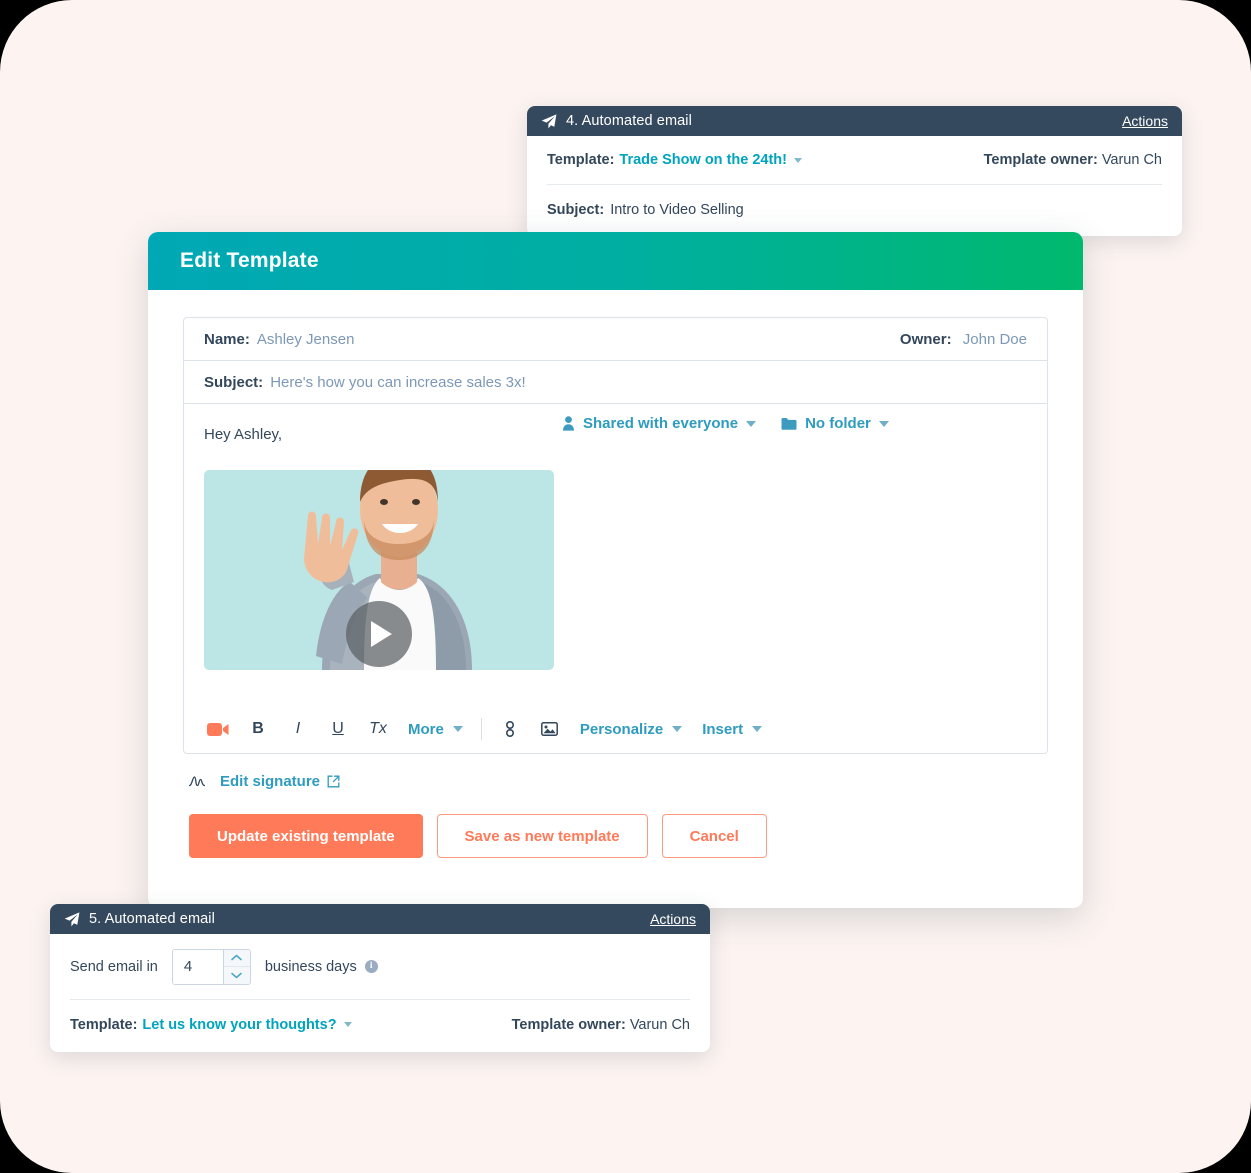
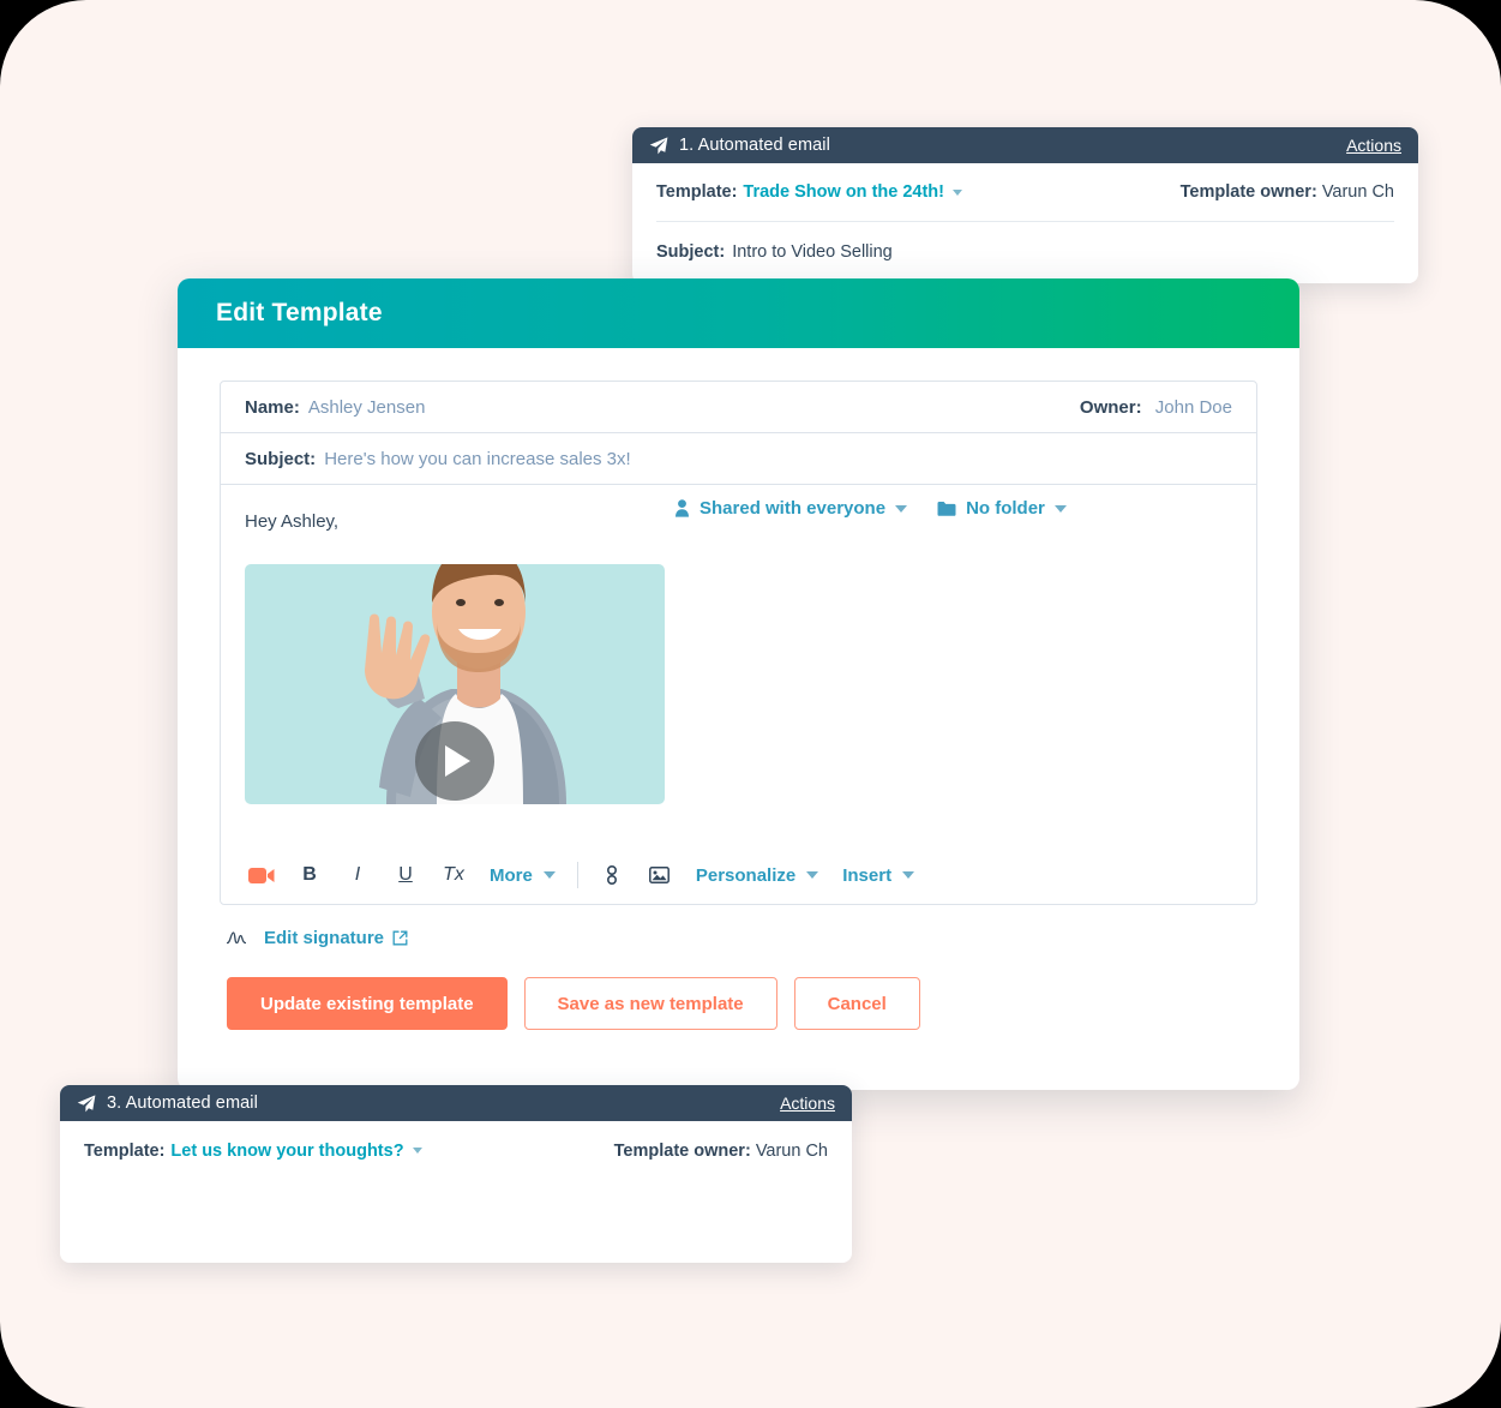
- 4. Automated email
+ 1. Automated email
  Actions
  Template:
  Trade Show on the 24th!
  Template owner: Varun Ch
  Subject:
  Intro to Video Selling
  Edit Template
  Name:
  Ashley Jensen
  Owner: John Doe
  Subject:
  Here's how you can increase sales 3x!
  Shared with everyone
  No folder
  Hey Ashley,
  B
  I
  U
  Tx
  More
  Personalize
  Insert
  Edit signature
  Update existing template
  Save as new template
  Cancel
- 5. Automated email
+ 3. Automated email
  Actions
- Send email in
- 4
- business days
- i
  Template:
  Let us know your thoughts?
  Template owner: Varun Ch
